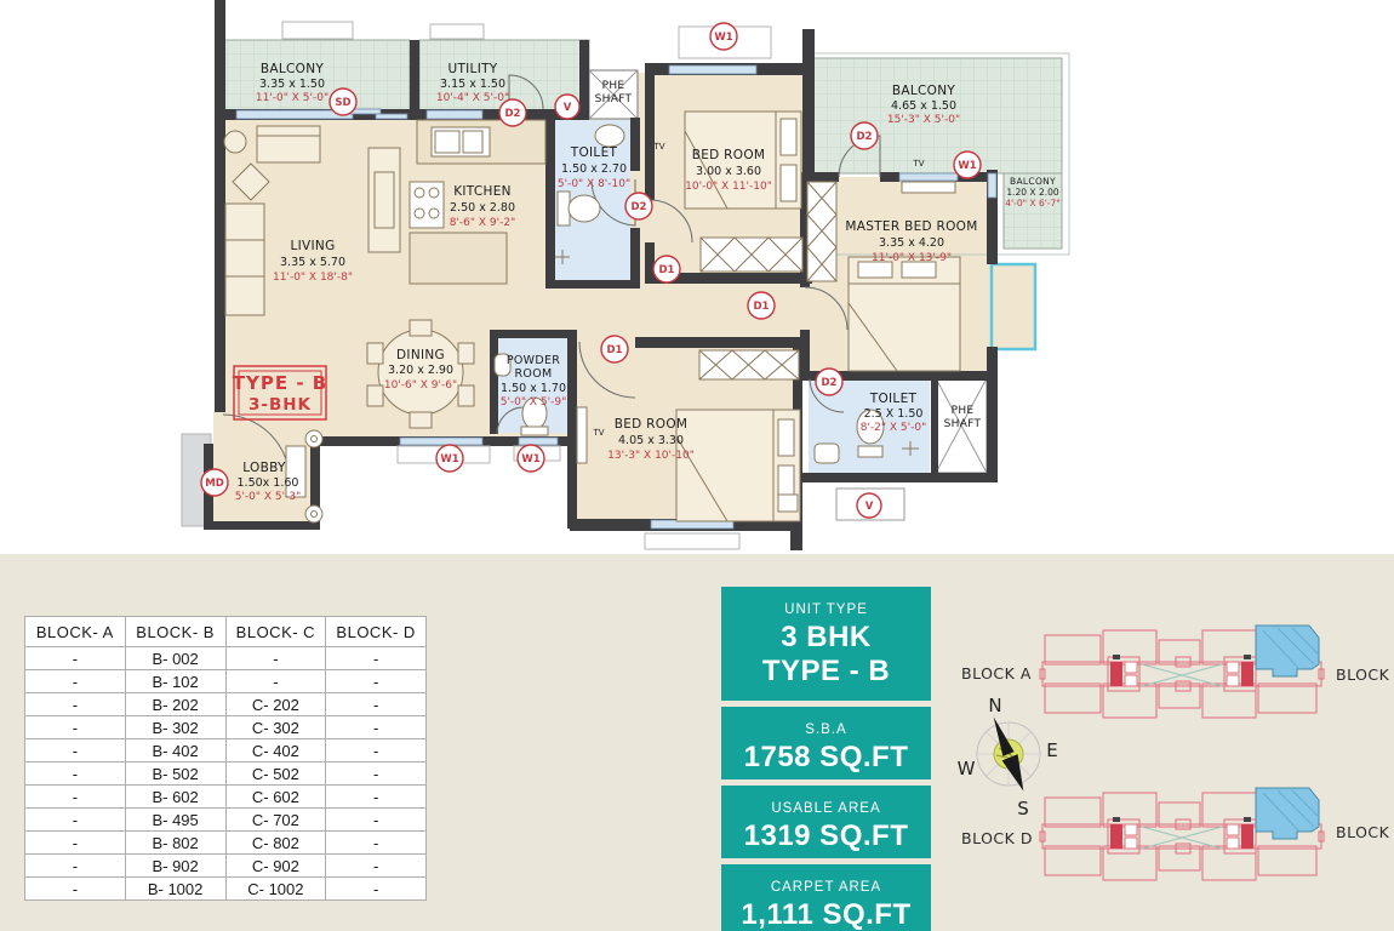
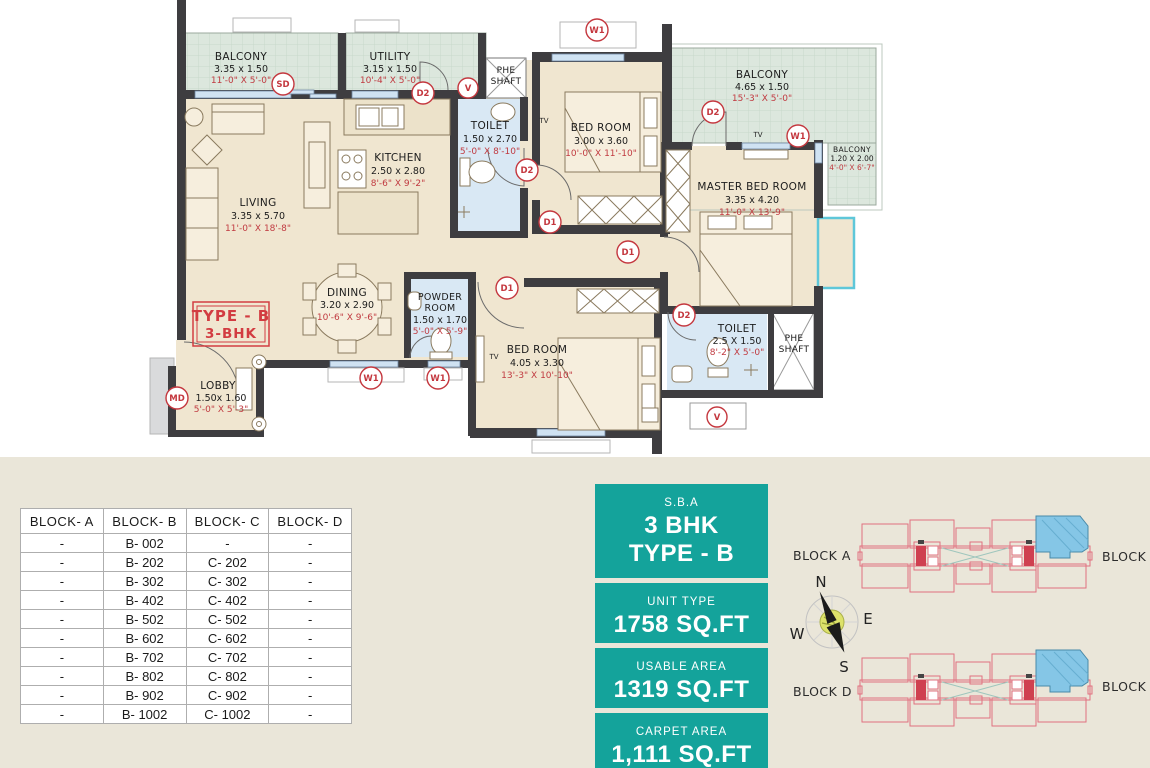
  TYPE - B
  3-BHK
  BALCONY
  3.35 x 1.50
  11'-0" X 5'-0"
  UTILITY
  3.15 x 1.50
  10'-4" X 5'-0"
  PHE
  SHAFT
  TOILET
  1.50 x 2.70
  5'-0" X 8'-10"
  KITCHEN
  2.50 x 2.80
  8'-6" X 9'-2"
  LIVING
  3.35 x 5.70
  11'-0" X 18'-8"
  BED ROOM
  3.00 x 3.60
  10'-0" X 11'-10"
  BALCONY
  4.65 x 1.50
  15'-3" X 5'-0"
  BALCONY
  1.20 X 2.00
  4'-0" X 6'-7"
  MASTER BED ROOM
  3.35 x 4.20
  11'-0" X 13'-9"
  DINING
  3.20 x 2.90
  10'-6" X 9'-6"
  POWDER
  ROOM
  1.50 x 1.70
  5'-0" X 5'-9"
  BED ROOM
  4.05 x 3.30
  13'-3" X 10'-10"
  TOILET
  2.5 X 1.50
  8'-2" X 5'-0"
  PHE
  SHAFT
  LOBBY
  1.50x 1.60
  5'-0" X 5'-3"
  TV
  TV
  TV
  SD
  D2
  V
  W1
  D2
  D1
  D1
  D2
  W1
  D1
  D2
  MD
  W1
  W1
  V
  BLOCK- A	BLOCK- B	BLOCK- C	BLOCK- D
  -	B- 002	-	-
- -	B- 102	-	-
  -	B- 202	C- 202	-
  -	B- 302	C- 302	-
  -	B- 402	C- 402	-
  -	B- 502	C- 502	-
  -	B- 602	C- 602	-
- -	B- 495	C- 702	-
+ -	B- 702	C- 702	-
  -	B- 802	C- 802	-
  -	B- 902	C- 902	-
  -	B- 1002	C- 1002	-
- UNIT TYPE
+ S.B.A
  3 BHK
  TYPE - B
- S.B.A
+ UNIT TYPE
  1758 SQ.FT
  USABLE AREA
  1319 SQ.FT
  CARPET AREA
  1,111 SQ.FT
  BLOCK A
  BLOCK
  BLOCK D
  BLOCK
  N
  E
  W
  S
